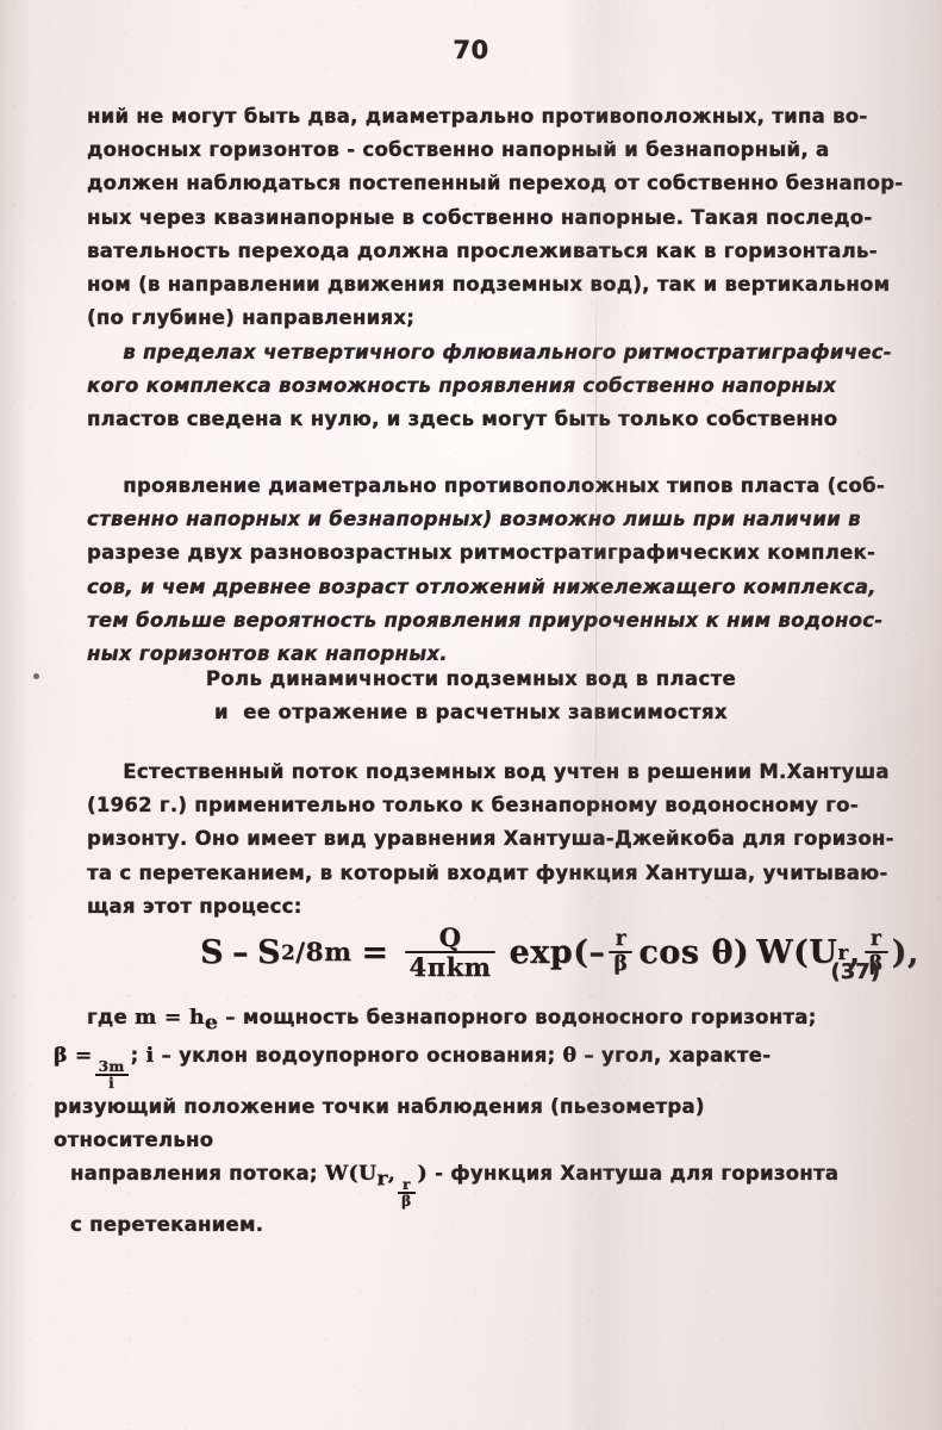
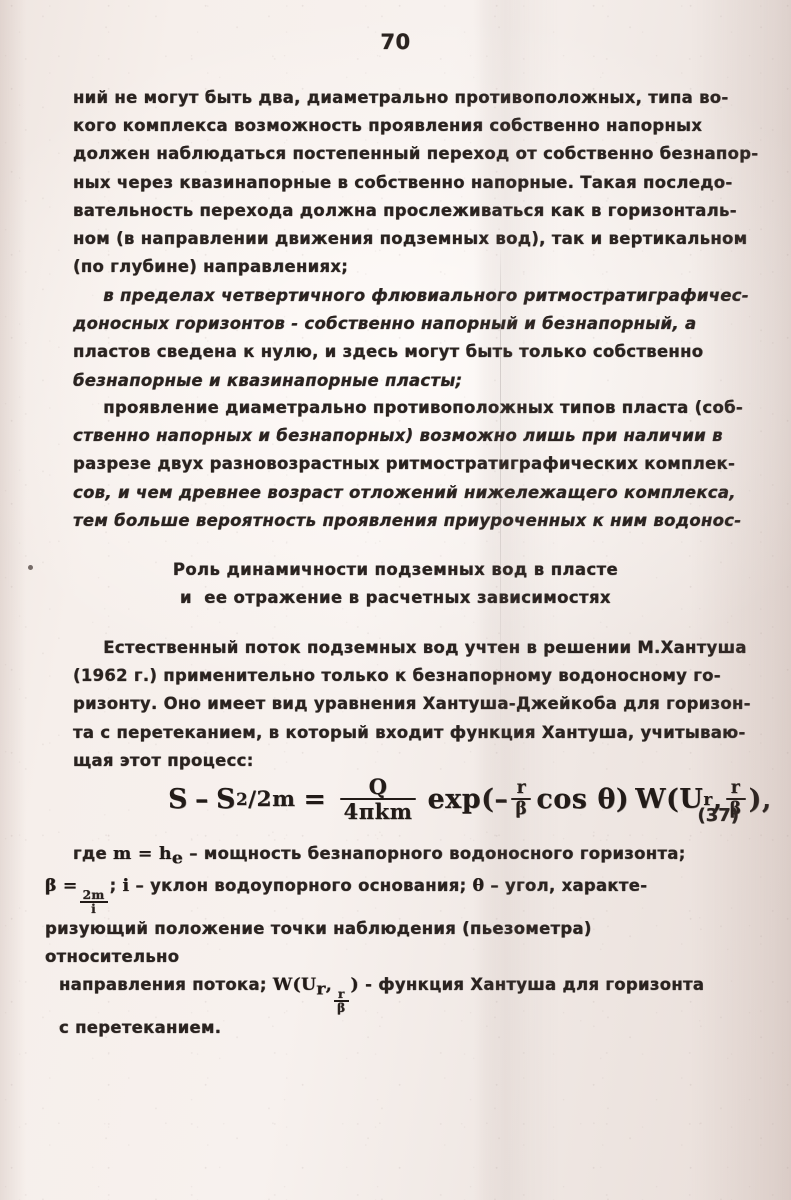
  70
  ний не могут быть два, диаметрально противоположных, типа во
- доносных горизонтов - собственно напорный и безнапорный, а
+ кого комплекса возможность проявления собственно напорных
  должен наблюдаться постепенный переход от собственно безна
  ных через квазинапорные в собственно напорные. Такая последо
  вательность перехода должна прослеживаться как в горизонтал
  ном (в направлении движения подземных вод), так и вертикальн
  (по глубине) направлениях;
  в пределах четвертичного флювиального ритмостратиграфич
- кого комплекса возможность проявления собственно напорных
+ доносных горизонтов - собственно напорный и безнапорный, а
  пластов сведена к нулю, и здесь могут быть только собственно
+ безнапорные и квазинапорные пласты;
  проявление диаметрально противоположных типов пласта (со
  ственно напорных и безнапорных) возможо лишь при наличии в
  разрезе двух разновозрастных ритмостратиграфических компле
  сов, и чем древнее возраст отложений нижележащего комплекс
  тем больше вероятность проявления приуроченных к ним водоно
- ных горизонтов как напорных.
  Роль динамичности подземных вод в пласте
  и ее отражение в расчетных зависимостях
  Естественный поток подземных вод учтен в решении М.Ханту
  (1962 г.) применительно только к безнапорному водоносному го-
  ризонту. Оно имеет вид уравнения Хантуша-Джейкоба для гориз
  та с перетеканием, в который входит функция Хантуша, учитыва
  щая этот процесс:
  S
  –
  S
  2
- /8m
+ /2m
  =
  Q
  4πkm
  exp(–
  r
  β
  cos θ
  )
  W(U
  r
  ,
  r
  β
  ),
  (37)
  где m = he – мощность безнапорного водоносного горизонта;
  β =
- 3m
+ 2m
  i
  ; i – уклон водоупорного основания; θ – угол, характе-
  ризующий положение точки наблюдения (пьезометра) относительно
  направления потока; W(Ur,
  r
  β
  ) - функция Хантуша для горизонта
  с перетеканием.
